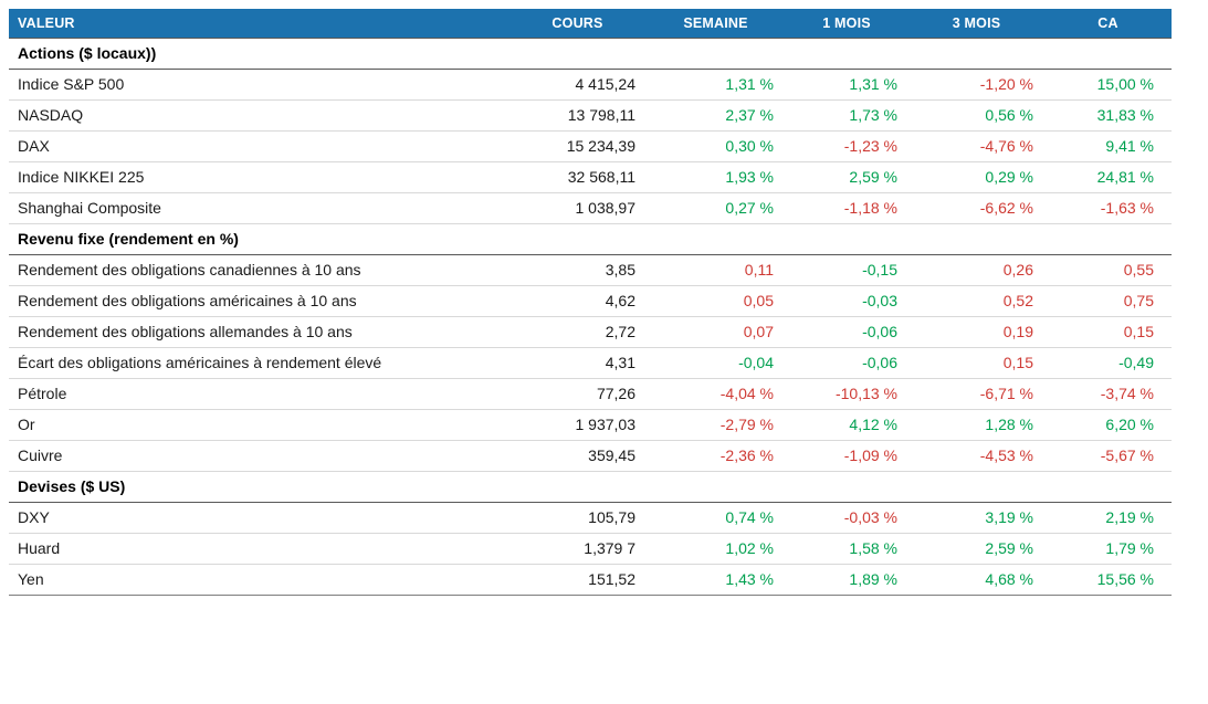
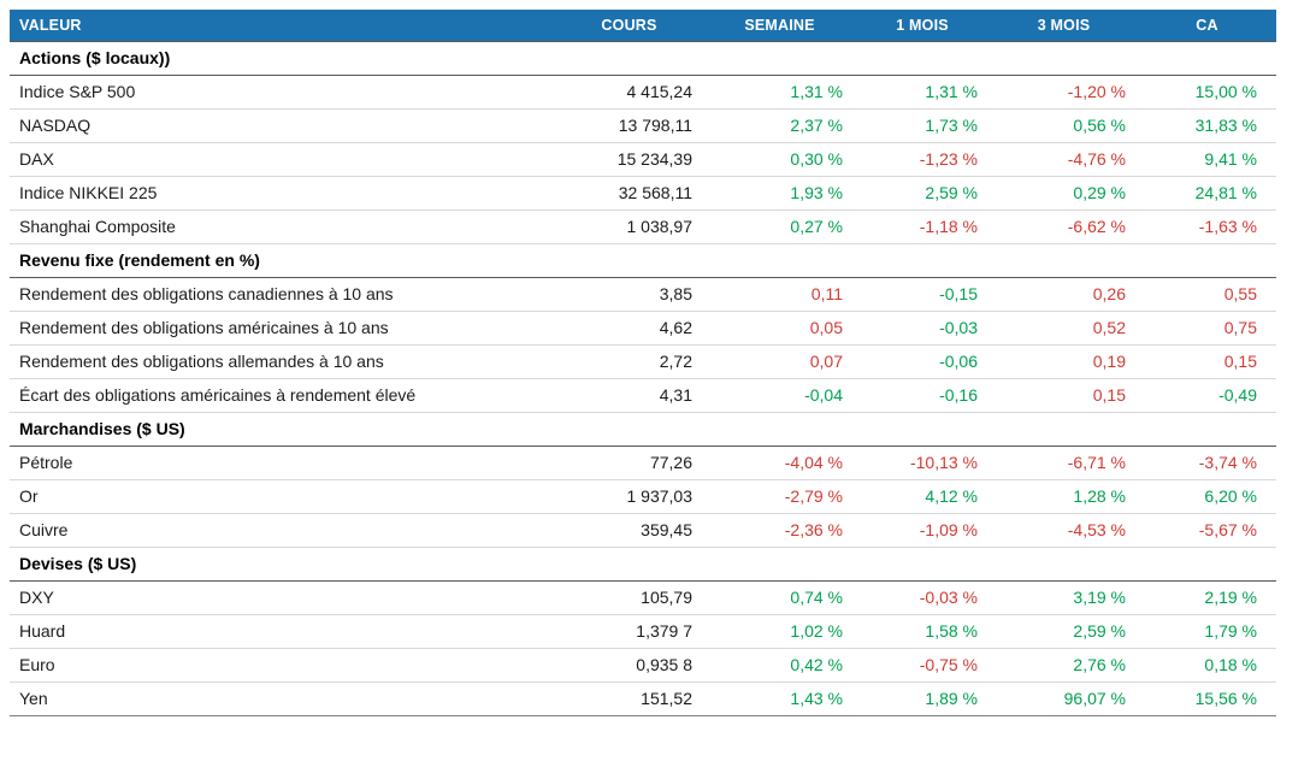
  VALEUR	COURS	SEMAINE	1 MOIS	3 MOIS	CA
  Actions ($ locaux))
  Indice S&P 500	4 415,24	1,31 %	1,31 %	-1,20 %	15,00 %
  NASDAQ	13 798,11	2,37 %	1,73 %	0,56 %	31,83 %
  DAX	15 234,39	0,30 %	-1,23 %	-4,76 %	9,41 %
  Indice NIKKEI 225	32 568,11	1,93 %	2,59 %	0,29 %	24,81 %
  Shanghai Composite	1 038,97	0,27 %	-1,18 %	-6,62 %	-1,63 %
  Revenu fixe (rendement en %)
  Rendement des obligations canadiennes à 10 ans	3,85	0,11	-0,15	0,26	0,55
  Rendement des obligations américaines à 10 ans	4,62	0,05	-0,03	0,52	0,75
  Rendement des obligations allemandes à 10 ans	2,72	0,07	-0,06	0,19	0,15
- Écart des obligations américaines à rendement élevé	4,31	-0,04	-0,06	0,15	-0,49
+ Écart des obligations américaines à rendement élevé	4,31	-0,04	-0,16	0,15	-0,49
+ Marchandises ($ US)
  Pétrole	77,26	-4,04 %	-10,13 %	-6,71 %	-3,74 %
  Or	1 937,03	-2,79 %	4,12 %	1,28 %	6,20 %
  Cuivre	359,45	-2,36 %	-1,09 %	-4,53 %	-5,67 %
  Devises ($ US)
  DXY	105,79	0,74 %	-0,03 %	3,19 %	2,19 %
  Huard	1,379 7	1,02 %	1,58 %	2,59 %	1,79 %
+ Euro	0,935 8	0,42 %	-0,75 %	2,76 %	0,18 %
- Yen	151,52	1,43 %	1,89 %	4,68 %	15,56 %
+ Yen	151,52	1,43 %	1,89 %	96,07 %	15,56 %
